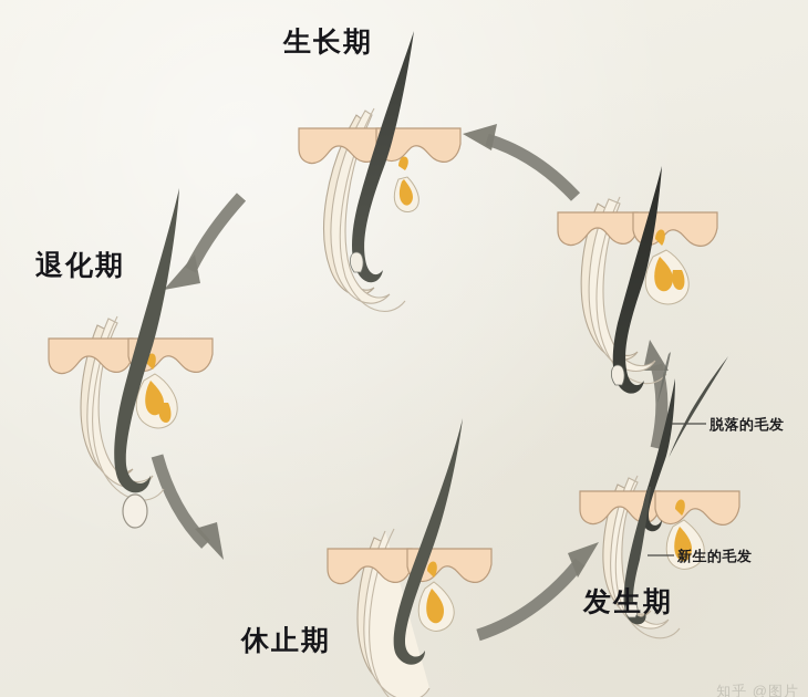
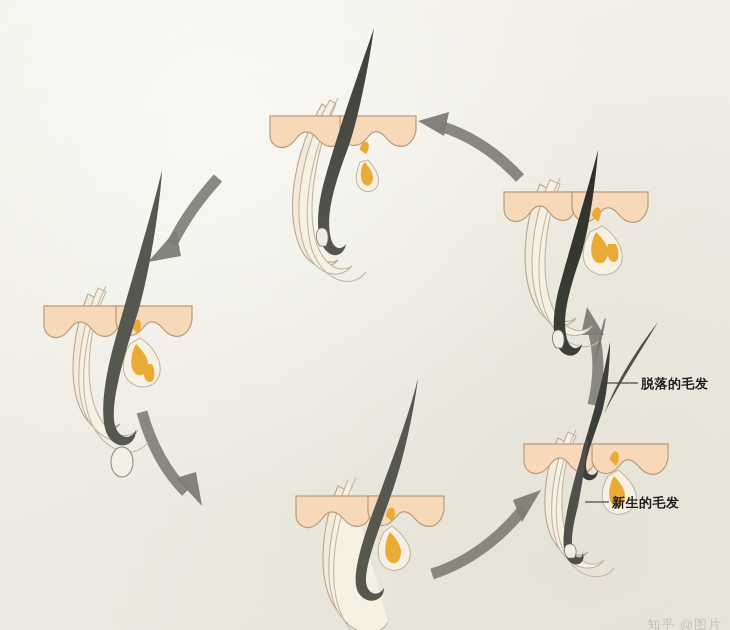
- 生长期
- 退化期
- 休止期
- 发生期
  脱落的毛发
  新生的毛发
  知乎 @图片
